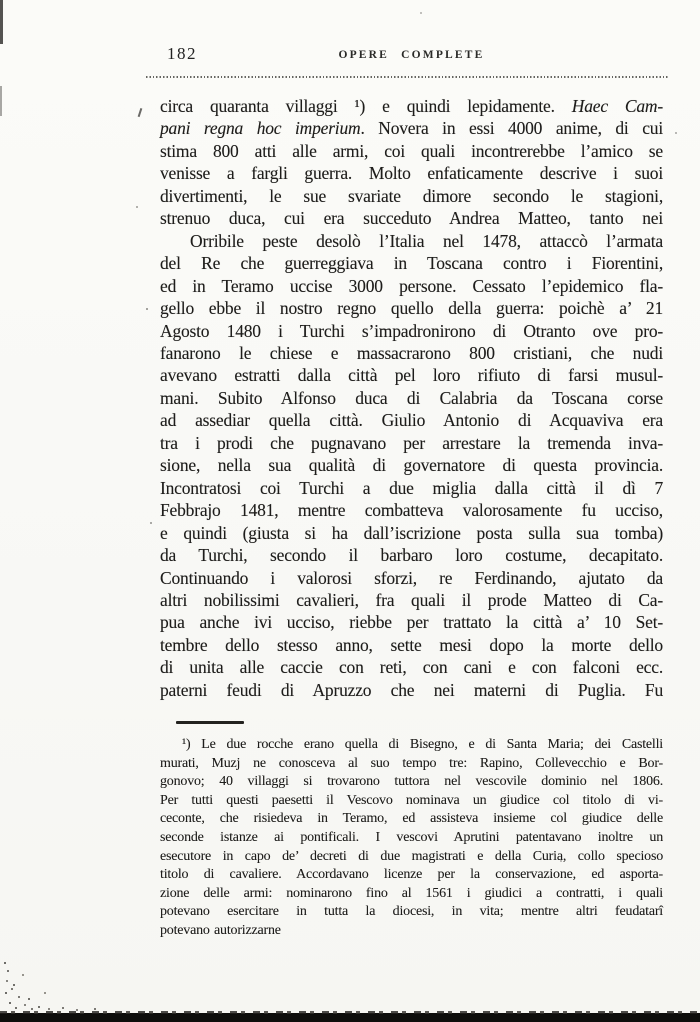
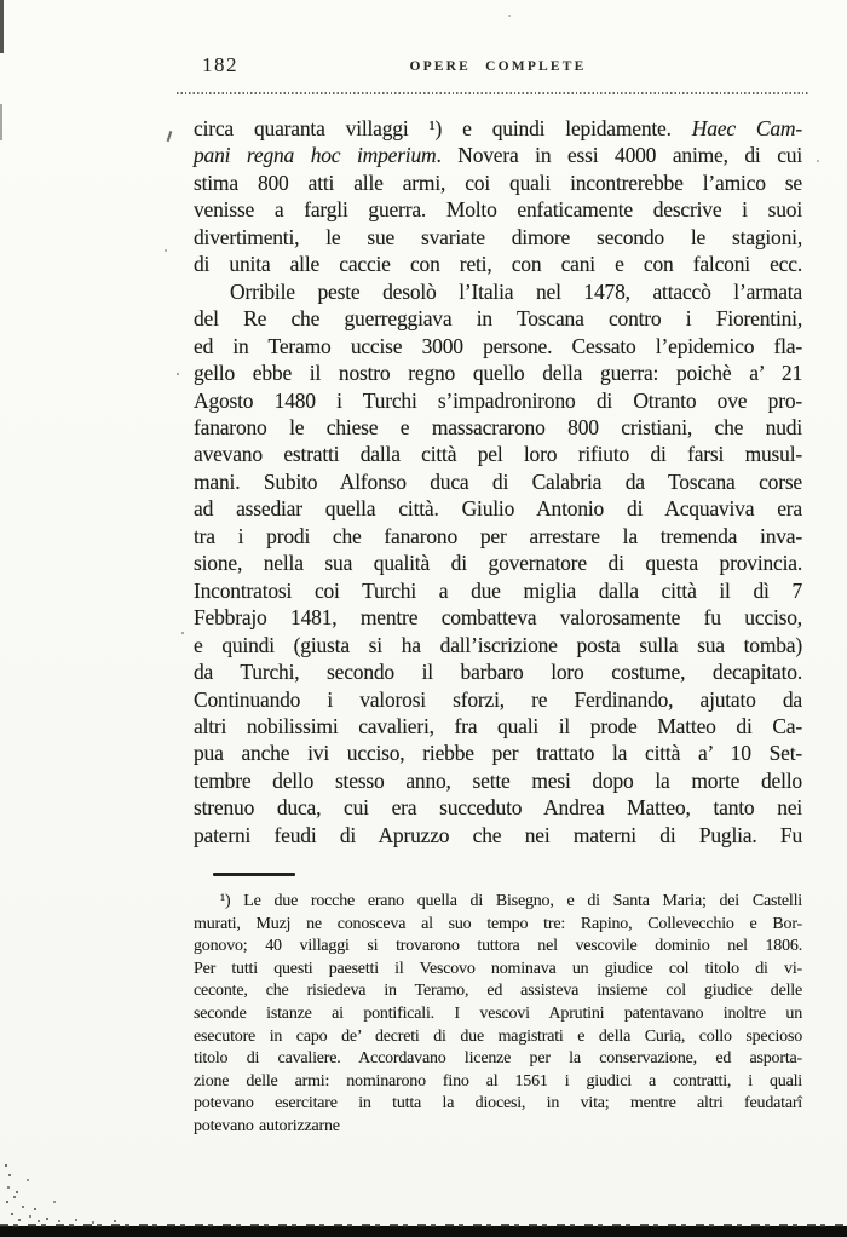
  182
  OPERE COMPLETE
  circa quaranta villaggi ¹) e quindi lepidamente. Haec Cam-
  pani regna hoc imperium. Novera in essi 4000 anime, di cui
  stima 800 atti alle armi, coi quali incontrerebbe l’amico se
  venisse a fargli guerra. Molto enfaticamente descrive i suoi
  divertimenti, le sue svariate dimore secondo le stagioni,
- strenuo duca, cui era succeduto Andrea Matteo, tanto nei
+ di unita alle caccie con reti, con cani e con falconi ecc.
  Orribile peste desolò l’Italia nel 1478, attaccò l’armata
  del Re che guerreggiava in Toscana contro i Fiorentini,
  ed in Teramo uccise 3000 persone. Cessato l’epidemico fla-
  gello ebbe il nostro regno quello della guerra: poichè a’ 21
  Agosto 1480 i Turchi s’impadronirono di Otranto ove pro-
  fanarono le chiese e massacrarono 800 cristiani, che nudi
  avevano estratti dalla città pel loro rifiuto di farsi musul-
  mani. Subito Alfonso duca di Calabria da Toscana corse
  ad assediar quella città. Giulio Antonio di Acquaviva era
- tra i prodi che pugnavano per arrestare la tremenda inva-
+ tra i prodi che fanarono per arrestare la tremenda inva-
  sione, nella sua qualità di governatore di questa provincia.
  Incontratosi coi Turchi a due miglia dalla città il dì 7
  Febbrajo 1481, mentre combatteva valorosamente fu ucciso,
  e quindi (giusta si ha dall’iscrizione posta sulla sua tomba)
  da Turchi, secondo il barbaro loro costume, decapitato.
  Continuando i valorosi sforzi, re Ferdinando, ajutato da
  altri nobilissimi cavalieri, fra quali il prode Matteo di Ca-
  pua anche ivi ucciso, riebbe per trattato la città a’ 10 Set-
  tembre dello stesso anno, sette mesi dopo la morte dello
- di unita alle caccie con reti, con cani e con falconi ecc.
+ strenuo duca, cui era succeduto Andrea Matteo, tanto nei
  paterni feudi di Apruzzo che nei materni di Puglia. Fu
  ¹) Le due rocche erano quella di Bisegno, e di Santa Maria; dei Castelli
  murati, Muzj ne conosceva al suo tempo tre: Rapino, Collevecchio e Bor-
  gonovo; 40 villaggi si trovarono tuttora nel vescovile dominio nel 1806.
  Per tutti questi paesetti il Vescovo nominava un giudice col titolo di vi-
  ceconte, che risiedeva in Teramo, ed assisteva insieme col giudice delle
  seconde istanze ai pontificali. I vescovi Aprutini patentavano inoltre un
  esecutore in capo de’ decreti di due magistrati e della Curia, collo specioso
  titolo di cavaliere. Accordavano licenze per la conservazione, ed asporta-
  zione delle armi: nominarono fino al 1561 i giudici a contratti, i quali
  potevano esercitare in tutta la diocesi, in vita; mentre altri feudatarî
  potevano autorizzarne
